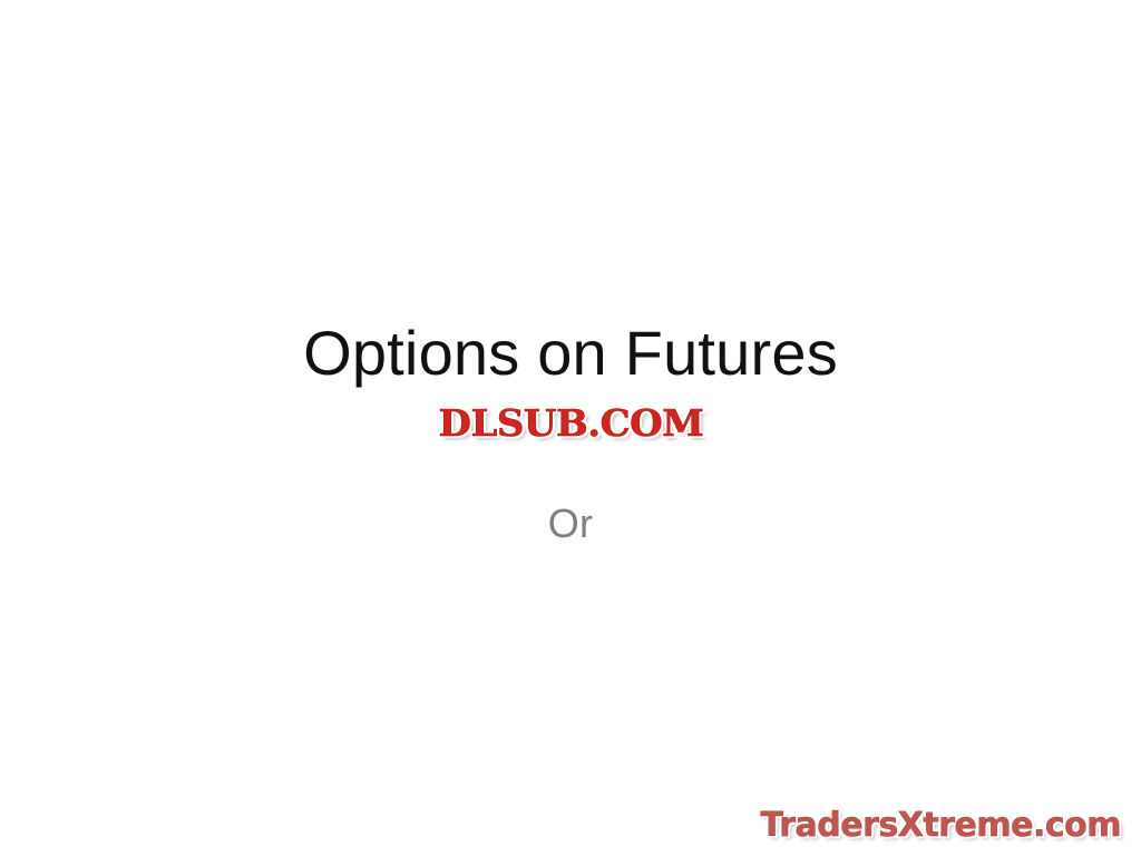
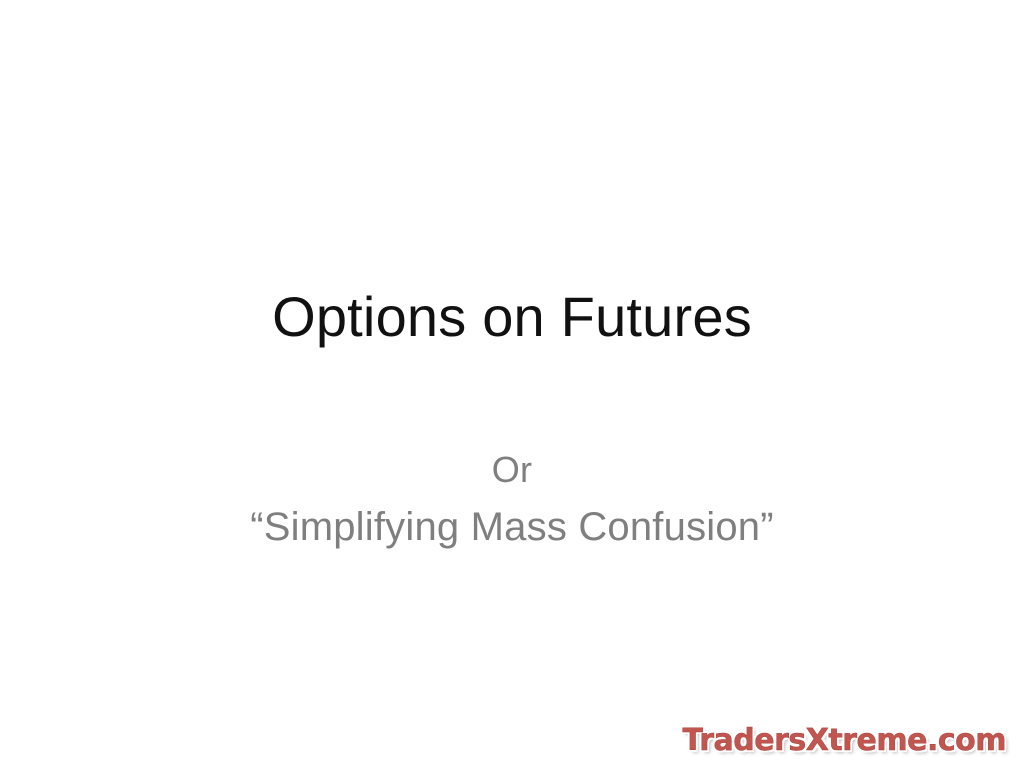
  Options on Futures
- DLSUB.COM
  Or
+ “Simplifying Mass Confusion”
  TradersXtreme.com
